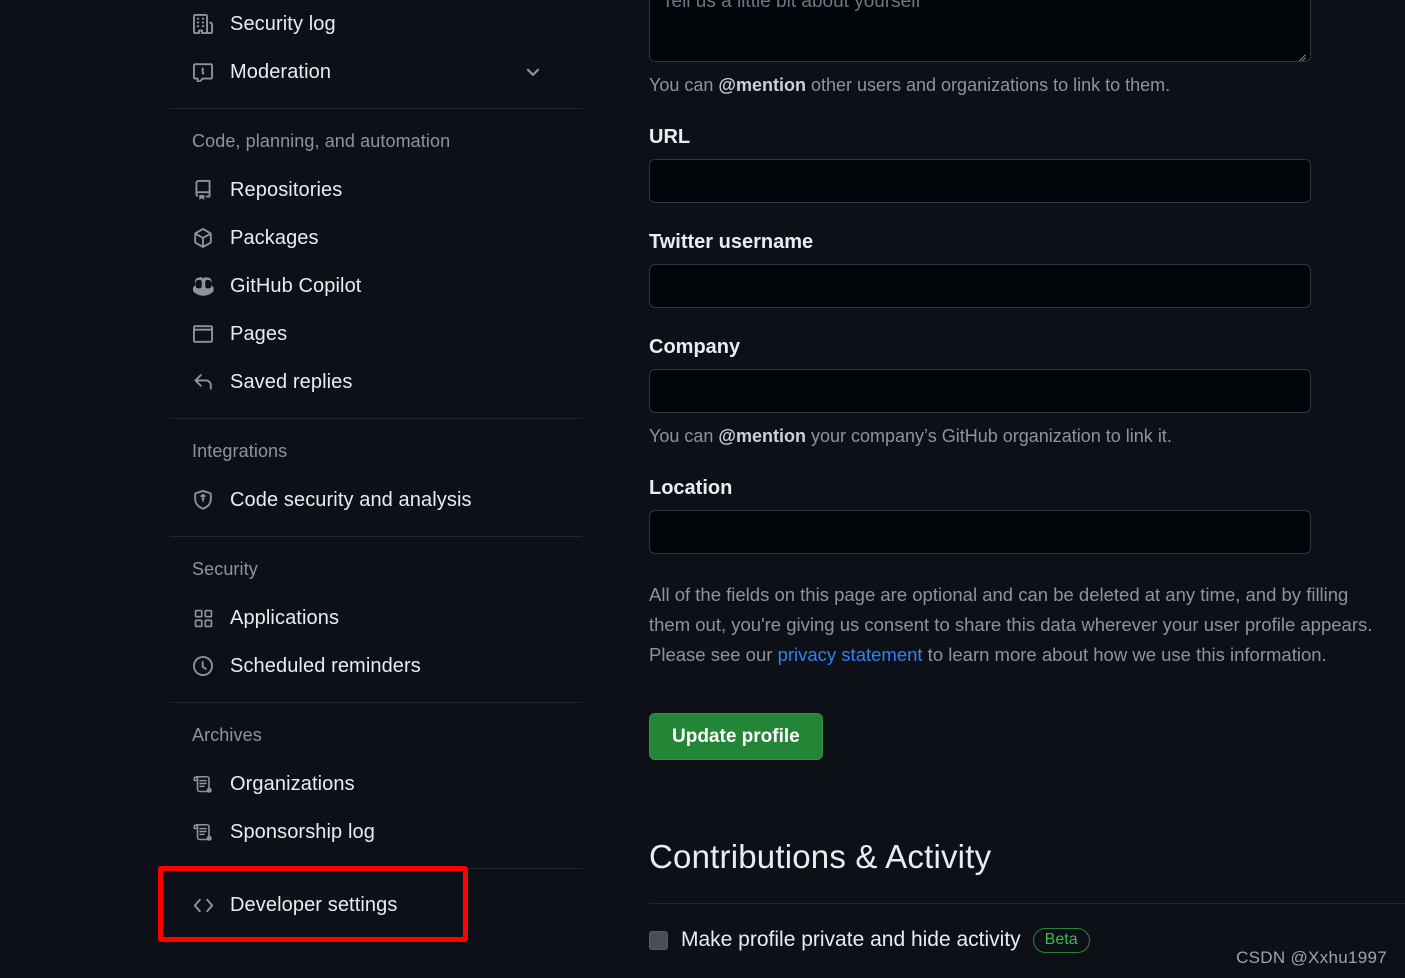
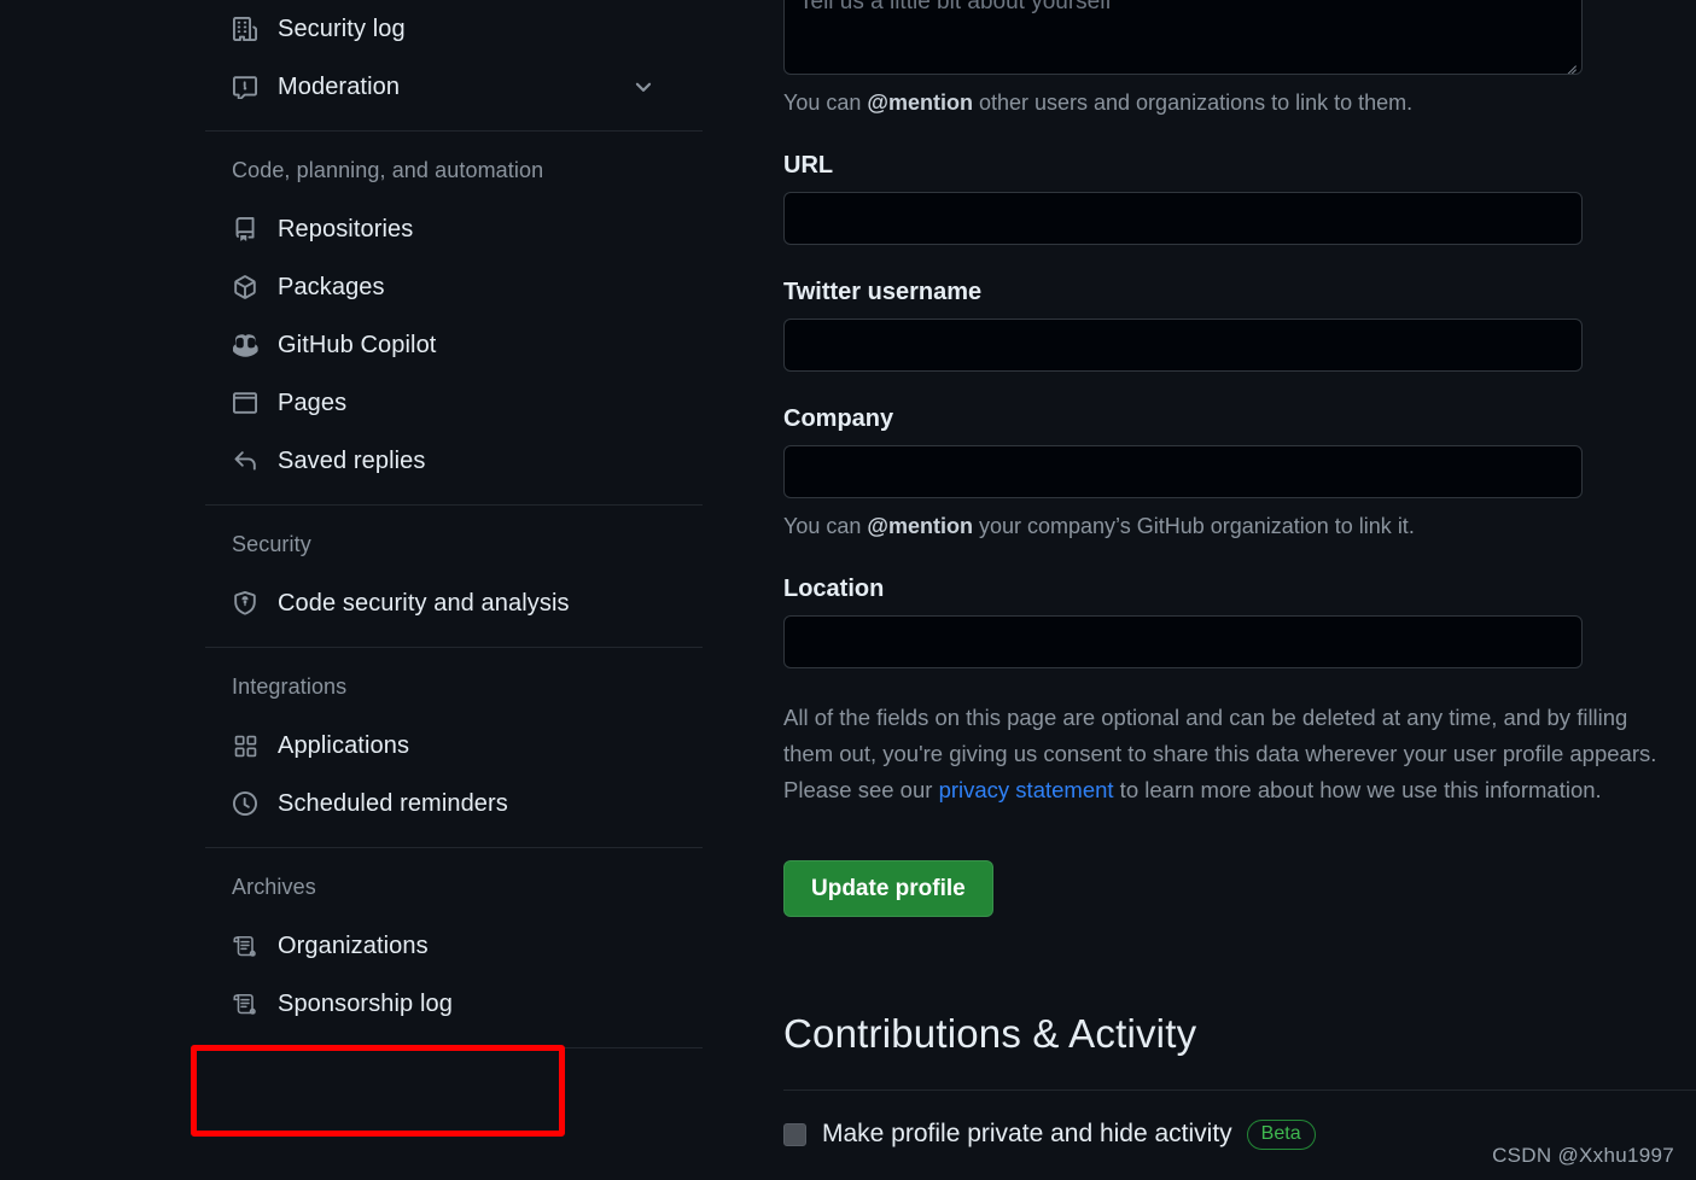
  Security log
  Moderation
  Code, planning, and automation
  Repositories
  Packages
  GitHub Copilot
  Pages
  Saved replies
- Integrations
+ Security
  Code security and analysis
- Security
+ Integrations
  Applications
  Scheduled reminders
  Archives
  Organizations
  Sponsorship log
- Developer settings
  Tell us a little bit about yourself
  You can @mention other users and organizations to link to them.
  URL
  Twitter username
  Company
  You can @mention your company’s GitHub organization to link it.
  Location
  All of the fields on this page are optional and can be deleted at any time, and by filling them out, you're giving us consent to share this data wherever your user profile appears. Please see our privacy statement to learn more about how we use this information.
  Update profile
  Contributions & Activity
  Make profile private and hide activity
  Beta
  CSDN @Xxhu1997
